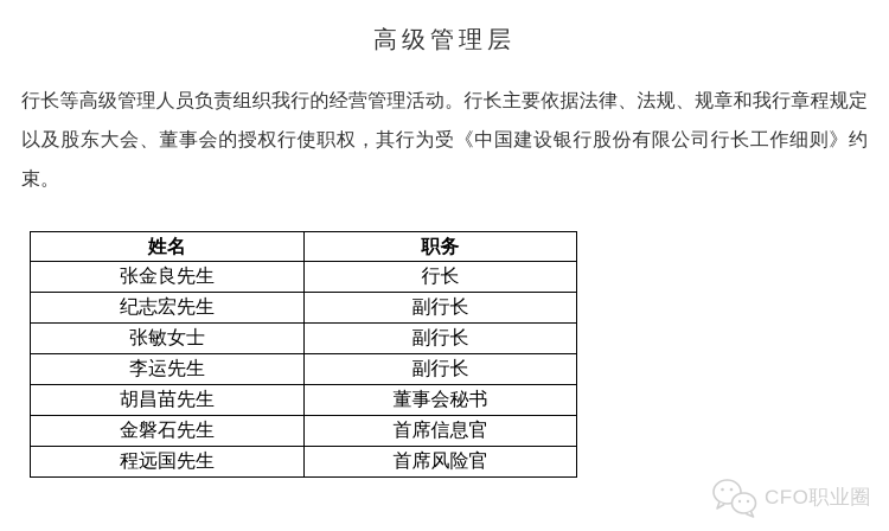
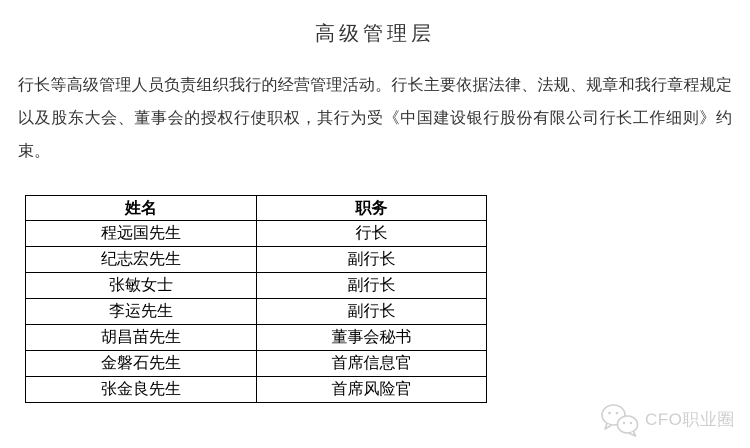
  高级管理层
  行长等高级管理人员负责组织我行的经营管理活动。行长主要依据法律、法规、规章和我行章程规定以及股东大会、董事会的授权行使职权，其行为受《中国建设银行股份有限公司行长工作细则》约束。
  姓名	职务
- 张金良先生	行长
+ 程远国先生	行长
  纪志宏先生	副行长
  张敏女士	副行长
  李运先生	副行长
  胡昌苗先生	董事会秘书
  金磐石先生	首席信息官
- 程远国先生	首席风险官
+ 张金良先生	首席风险官
  CFO职业圈
